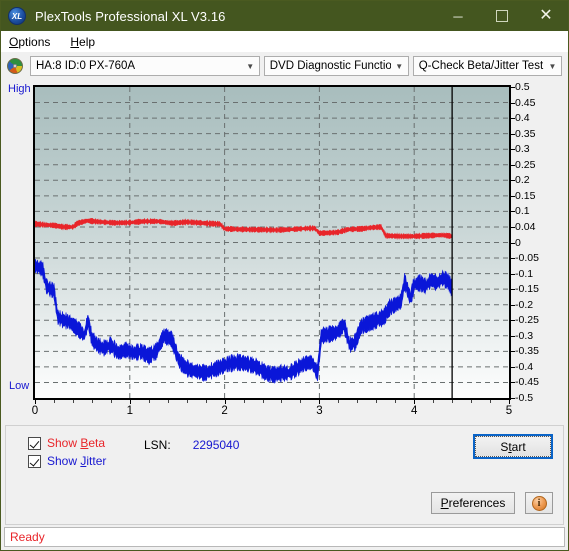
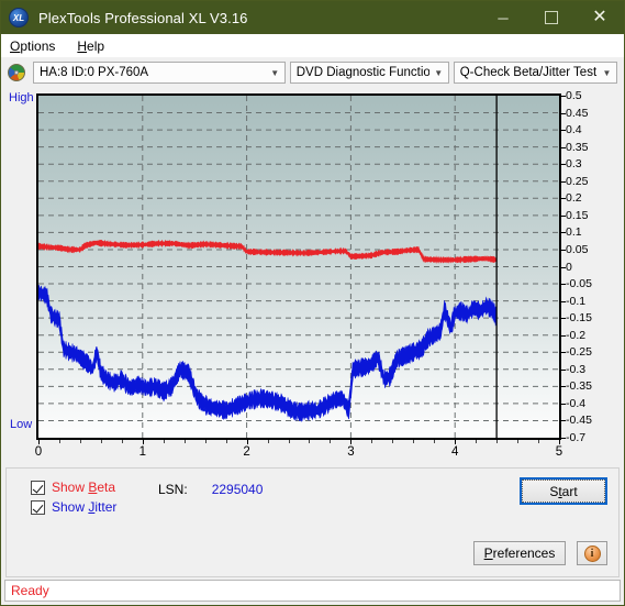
  XL
  PlexTools Professional XL V3.16
  ─
  ✕
  Options
  Help
  HA:8 ID:0 PX-760A
  ▼
  DVD Diagnostic Functio
  ▼
  Q-Check Beta/Jitter Test
  ▼
  High
  Low
  0.5
  0.45
  0.4
  0.35
  0.3
  0.25
  0.2
  0.15
  0.1
- 0.04
+ 0.05
  0
  -0.05
  -0.1
  -0.15
  -0.2
  -0.25
  -0.3
  -0.35
  -0.4
  -0.45
- -0.5
+ -0.7
  0
  1
  2
  3
  4
  5
  Show Beta
  Show Jitter
  LSN:
  2295040
  S
  t
  art
  P
  references
  i
  Ready
